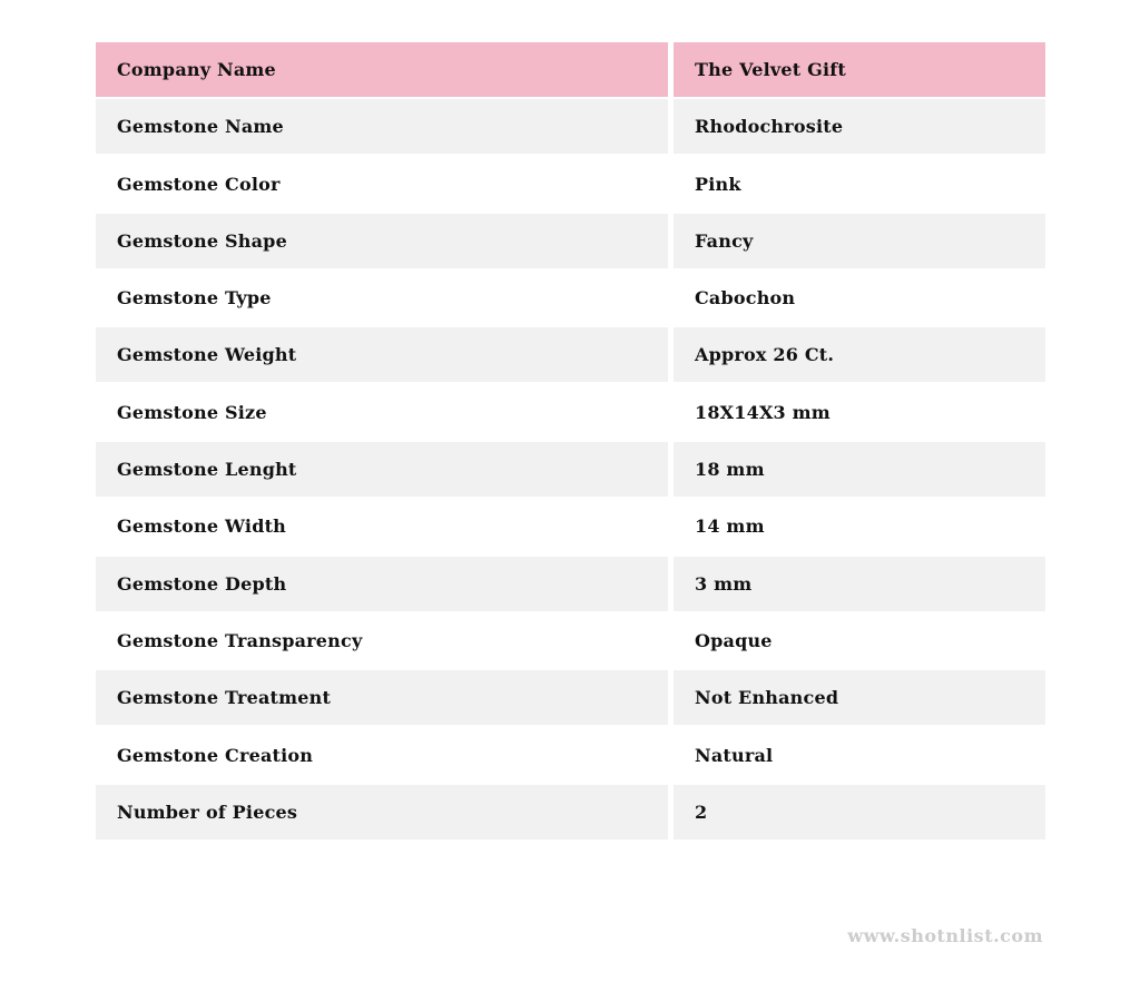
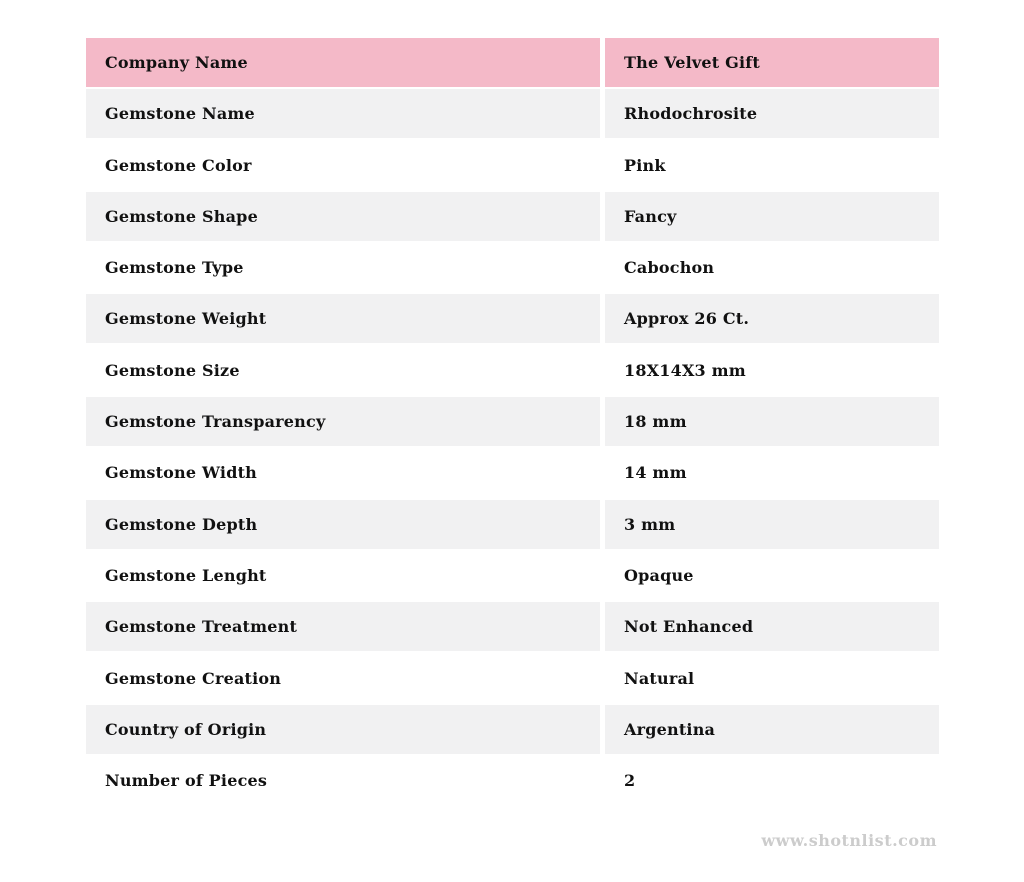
  Company Name
  The Velvet Gift
  Gemstone Name
  Rhodochrosite
  Gemstone Color
  Pink
  Gemstone Shape
  Fancy
  Gemstone Type
  Cabochon
  Gemstone Weight
  Approx 26 Ct.
  Gemstone Size
  18X14X3 mm
- Gemstone Lenght
+ Gemstone Transparency
  18 mm
  Gemstone Width
  14 mm
  Gemstone Depth
  3 mm
- Gemstone Transparency
+ Gemstone Lenght
  Opaque
  Gemstone Treatment
  Not Enhanced
  Gemstone Creation
  Natural
+ Country of Origin
+ Argentina
  Number of Pieces
  2
  www.shotnlist.com
